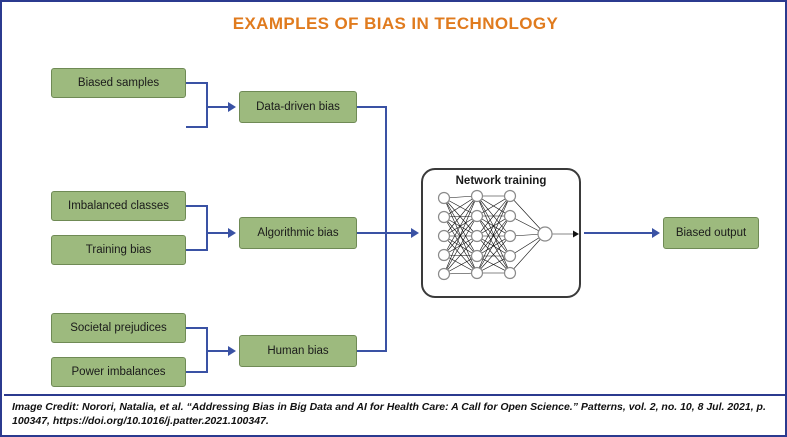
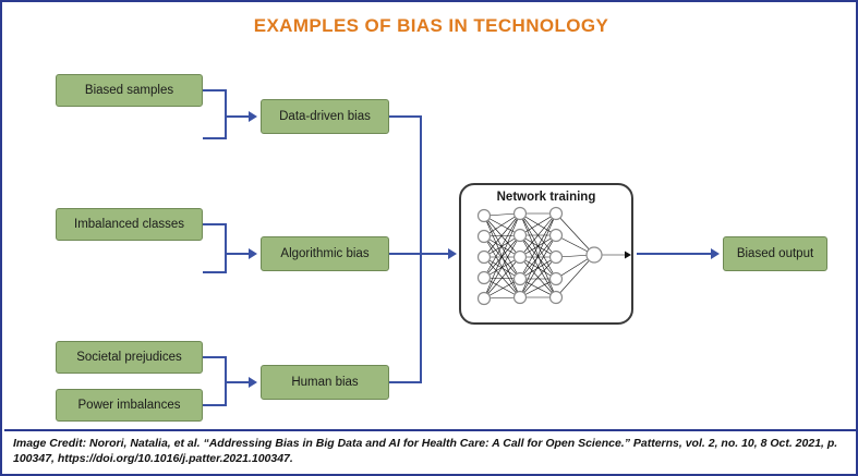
  EXAMPLES OF BIAS IN TECHNOLOGY
  Biased samples
  Data-driven bias
  Imbalanced classes
- Training bias
  Algorithmic bias
  Societal prejudices
  Power imbalances
  Human bias
  Network training
  Biased output
- Image Credit: Norori, Natalia, et al. “Addressing Bias in Big Data and AI for Health Care: A Call for Open Science.” Patterns, vol. 2, no. 10, 8 Jul. 2021, p. 100347, https://doi.org/10.1016/j.patter.2021.100347.
+ Image Credit: Norori, Natalia, et al. “Addressing Bias in Big Data and AI for Health Care: A Call for Open Science.” Patterns, vol. 2, no. 10, 8 Oct. 2021, p. 100347, https://doi.org/10.1016/j.patter.2021.100347.
